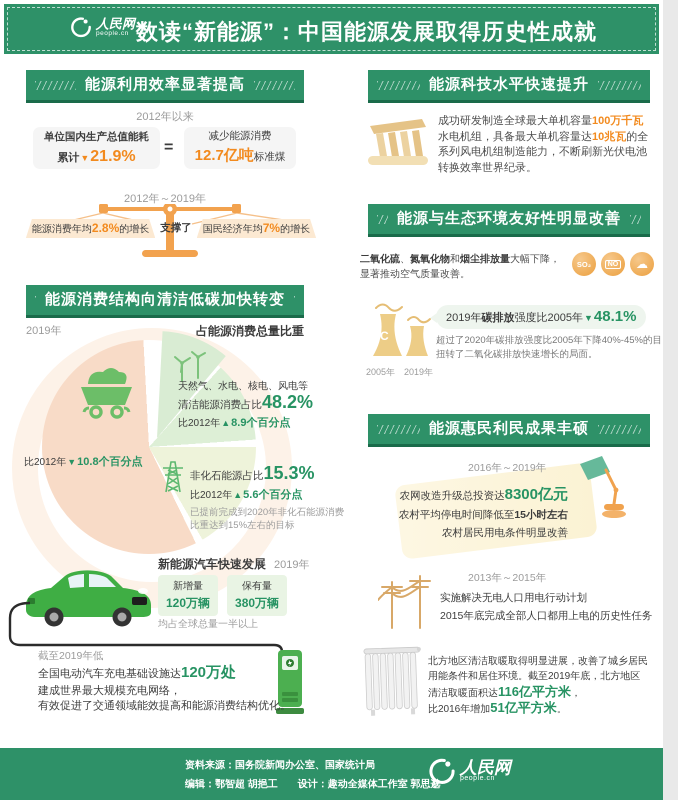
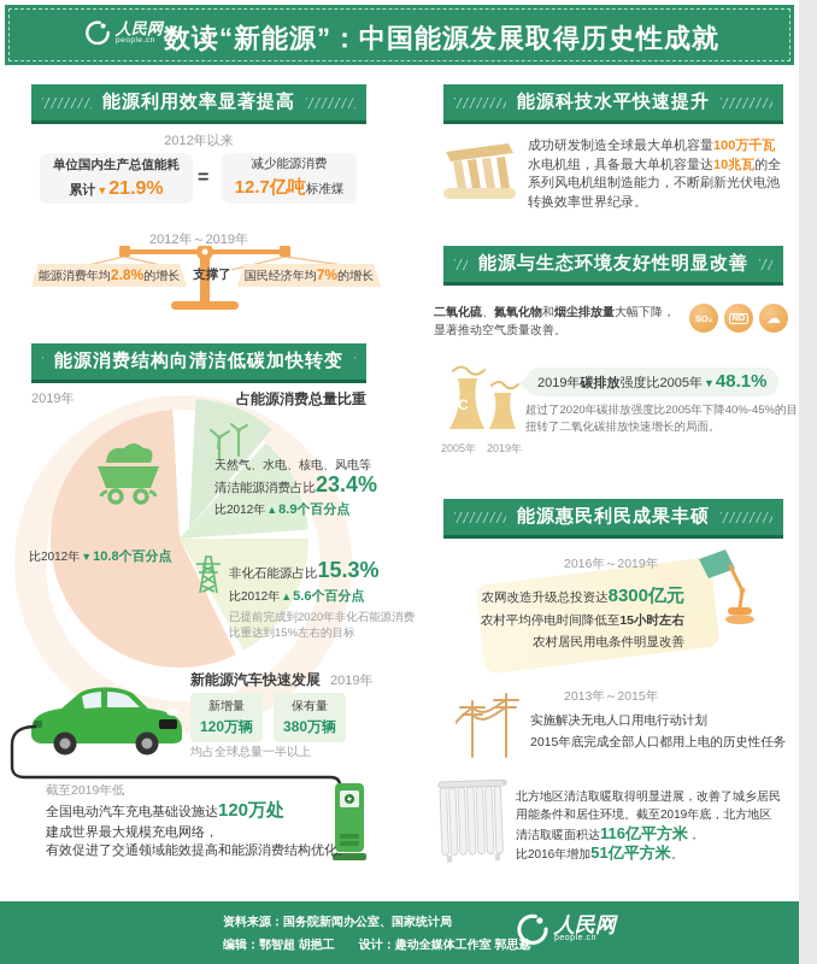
  人民网
  数读“新能源”：中国能源发展取得历史性成就
  能源利用效率显著提高
  2012年以来
  单位国内生产总值能耗
  累计▼21.9%
  =
  减少能源消费
  12.7亿吨标准煤
  2012年～2019年
  能源消费年均2.8%的增长
  支撑了
  国民经济年均7%的增长
  能源消费结构向清洁低碳加快转变
  2019年
  占能源消费总量比重
  天然气、水电、核电、风电等
- 清洁能源消费占比48.2%
+ 清洁能源消费占比23.4%
  比2012年▲8.9个百分点
  比2012年▼10.8个百分点
  非化石能源占比15.3%
  比2012年▲5.6个百分点
  已提前完成到2020年非化石能源消费
  比重达到15%左右的目标
  新能源汽车快速发展 2019年
  新增量
  120万辆
  保有量
  380万辆
  均占全球总量一半以上
  截至2019年低
  全国电动汽车充电基础设施达120万处
  建成世界最大规模充电网络，
  有效促进了交通领域能效提高和能源消费结构优化。
  能源科技水平快速提升
  成功研发制造全球最大单机容量100万千瓦水电机组，具备最大单机容量达10兆瓦的全系列风电机组制造能力，不断刷新光伏电池转换效率世界纪录。
  能源与生态环境友好性明显改善
  二氧化硫、氮氧化物和烟尘排放量大幅下降，
  显著推动空气质量改善。
  SO₂
  ☁
  C
  2005年
  2019年
  2019年碳排放强度比2005年▼48.1%
  超过了2020年碳排放强度比2005年下降40%-45%的目
  扭转了二氧化碳排放快速增长的局面。
  能源惠民利民成果丰硕
  2016年～2019年
  农网改造升级总投资达8300亿元
  农村平均停电时间降低至15小时左右
  农村居民用电条件明显改善
  2013年～2015年
  实施解决无电人口用电行动计划
  2015年底完成全部人口都用上电的历史性任务
  北方地区清洁取暖取得明显进展，改善了城乡居民
  用能条件和居住环境。截至2019年底，北方地区
  清洁取暖面积达116亿平方米，
  比2016年增加51亿平方米。
  资料来源：国务院新闻办公室、国家统计局
  编辑：鄂智超 胡挹工 设计：趣动全媒体工作室 郭思邈
  人民网
